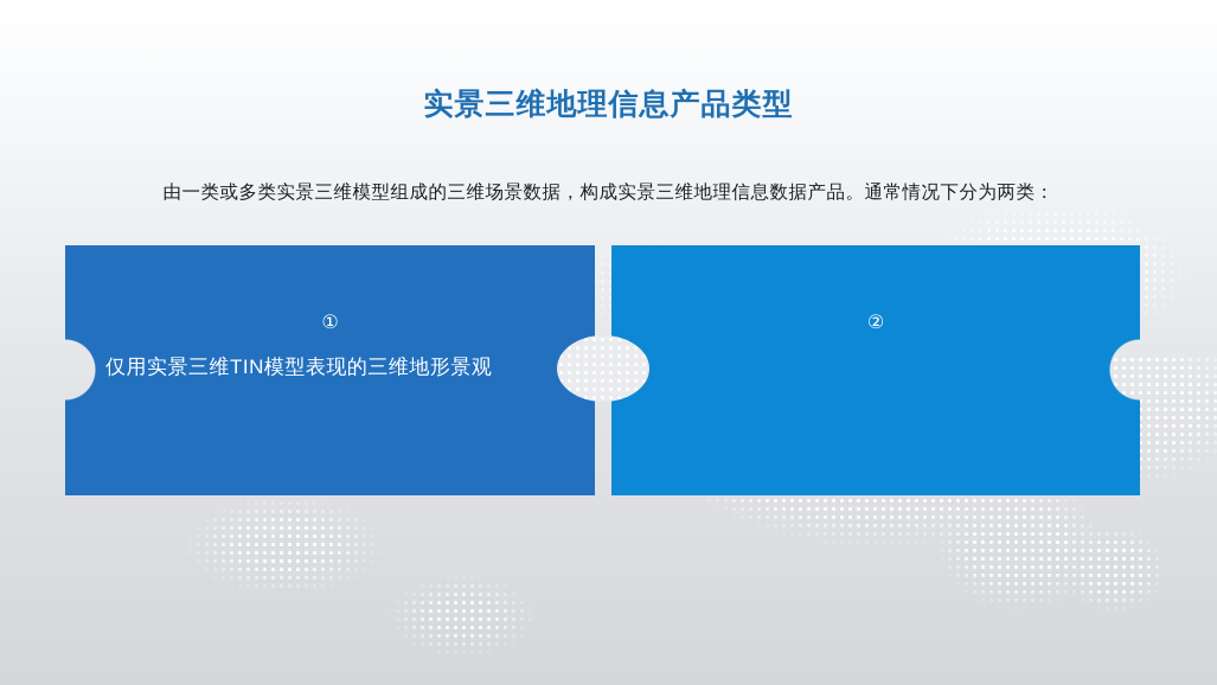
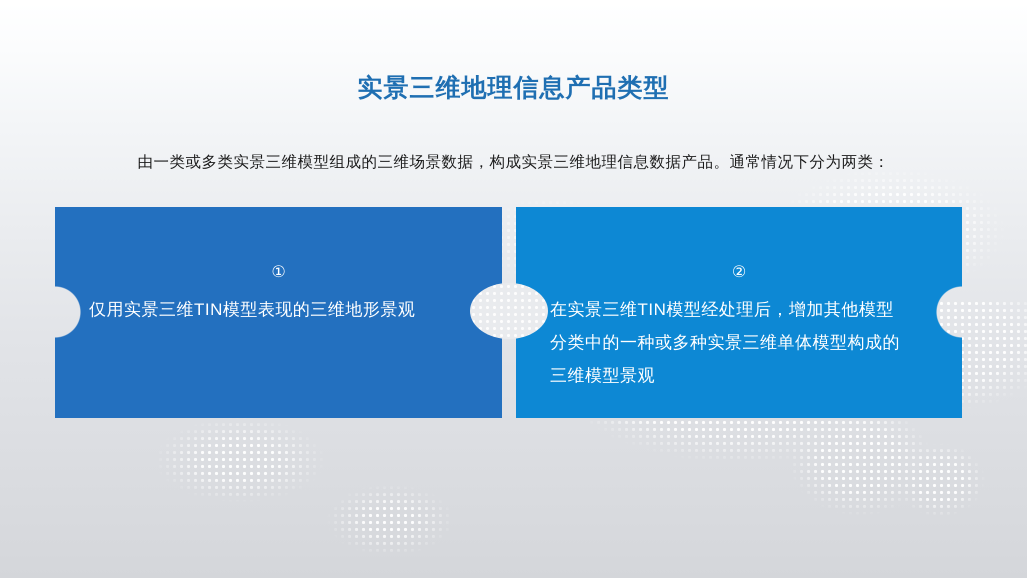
  实景三维地理信息产品类型
  由一类或多类实景三维模型组成的三维场景数据，构成实景三维地理信息数据产品。通常情况下分为两类：
  ①
  仅用实景三维TIN模型表现的三维地形景观
  ②
+ 在实景三维TIN模型经处理后，增加其他模型分类中的一种或多种实景三维单体模型构成的三维模型景观
